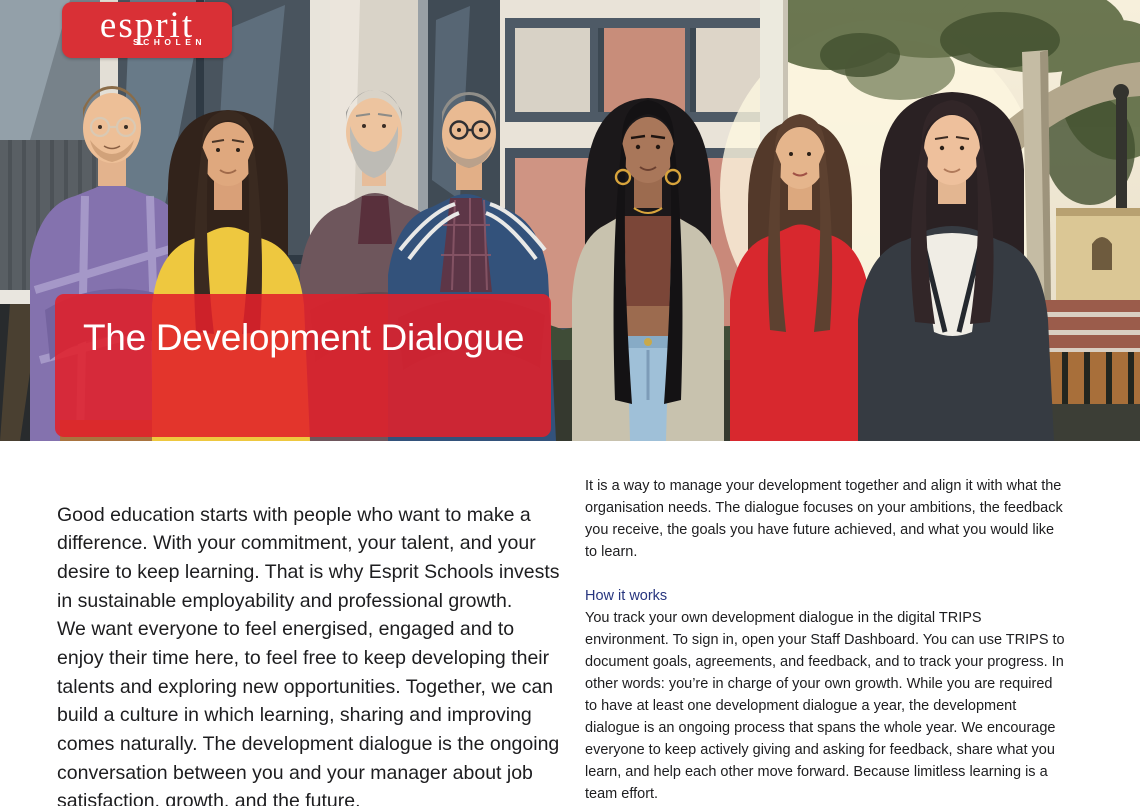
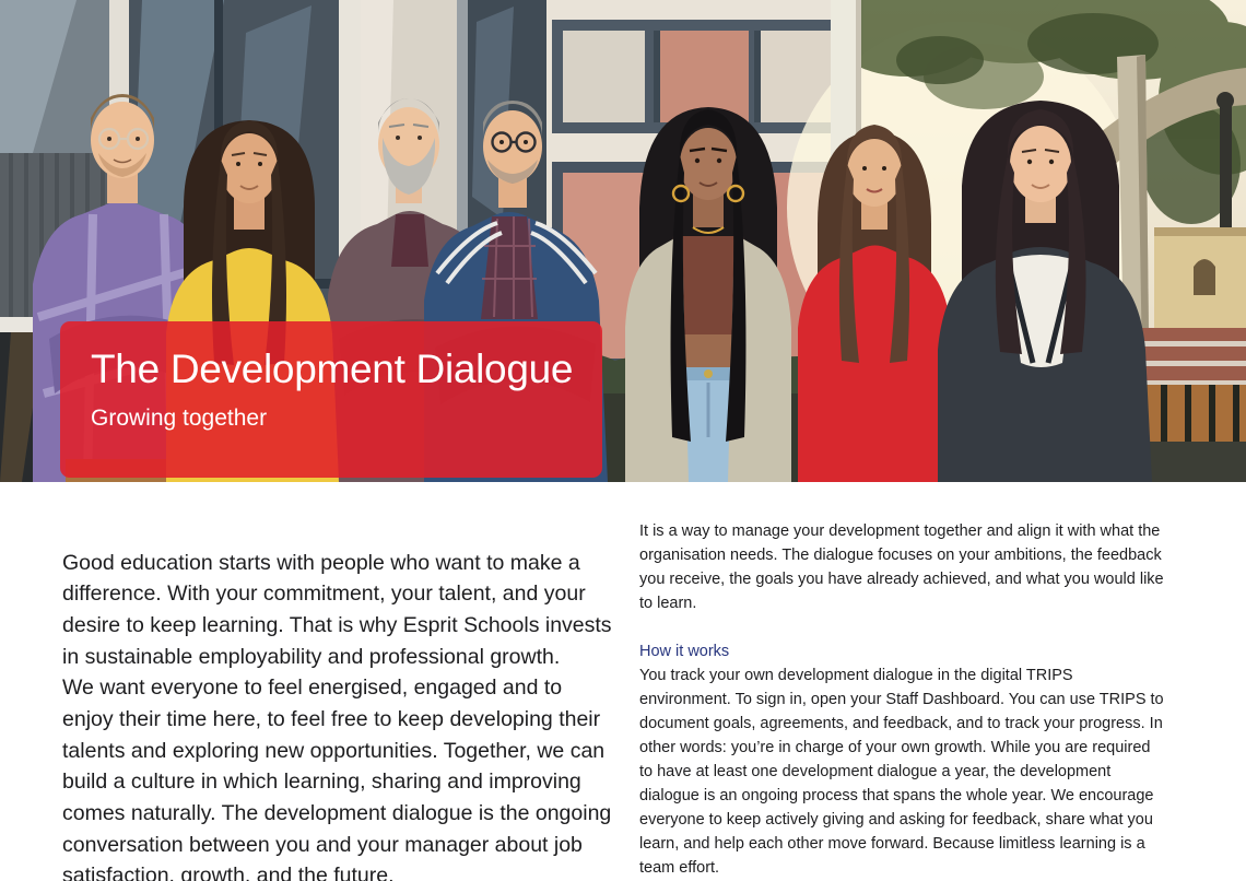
- esprit
- SCHOLEN
  The Development Dialogue
+ Growing together
  Good education starts with people who want to make a difference. With your commitment, your talent, and your desire to keep learning. That is why Esprit Schools invests in sustainable employability and professional growth.
  We want everyone to feel energised, engaged and to enjoy their time here, to feel free to keep developing their talents and exploring new opportunities. Together, we can build a culture in which learning, sharing and improving comes naturally. The development dialogue is the ongoing conversation between you and your manager about job satisfaction, growth, and the future.
- It is a way to manage your development together and align it with what the organisation needs. The dialogue focuses on your ambitions, the feedback you receive, the goals you have future achieved, and what you would like to learn.
+ It is a way to manage your development together and align it with what the organisation needs. The dialogue focuses on your ambitions, the feedback you receive, the goals you have already achieved, and what you would like to learn.
  How it works
  You track your own development dialogue in the digital TRIPS environment. To sign in, open your Staff Dashboard. You can use TRIPS to document goals, agreements, and feedback, and to track your progress. In other words: you’re in charge of your own growth. While you are required to have at least one development dialogue a year, the development dialogue is an ongoing process that spans the whole year. We encourage everyone to keep actively giving and asking for feedback, share what you learn, and help each other move forward. Because limitless learning is a team effort.
